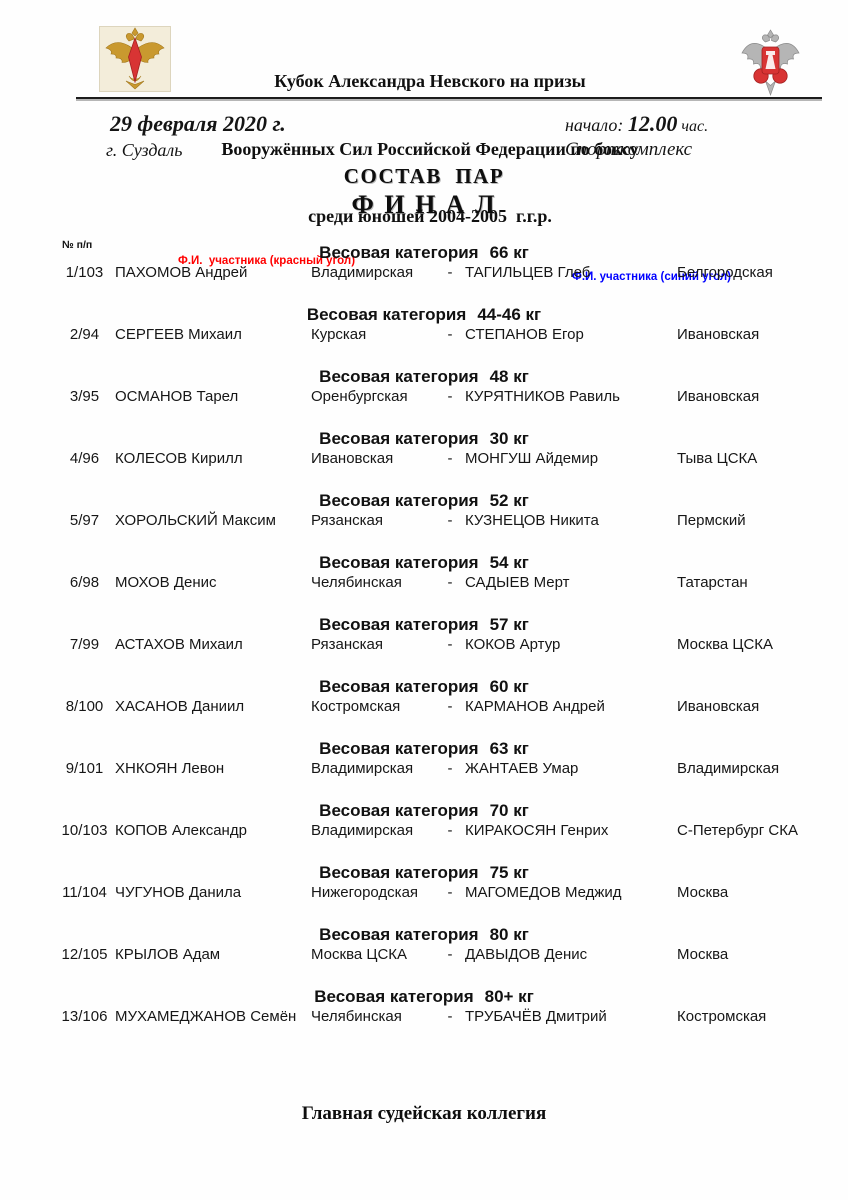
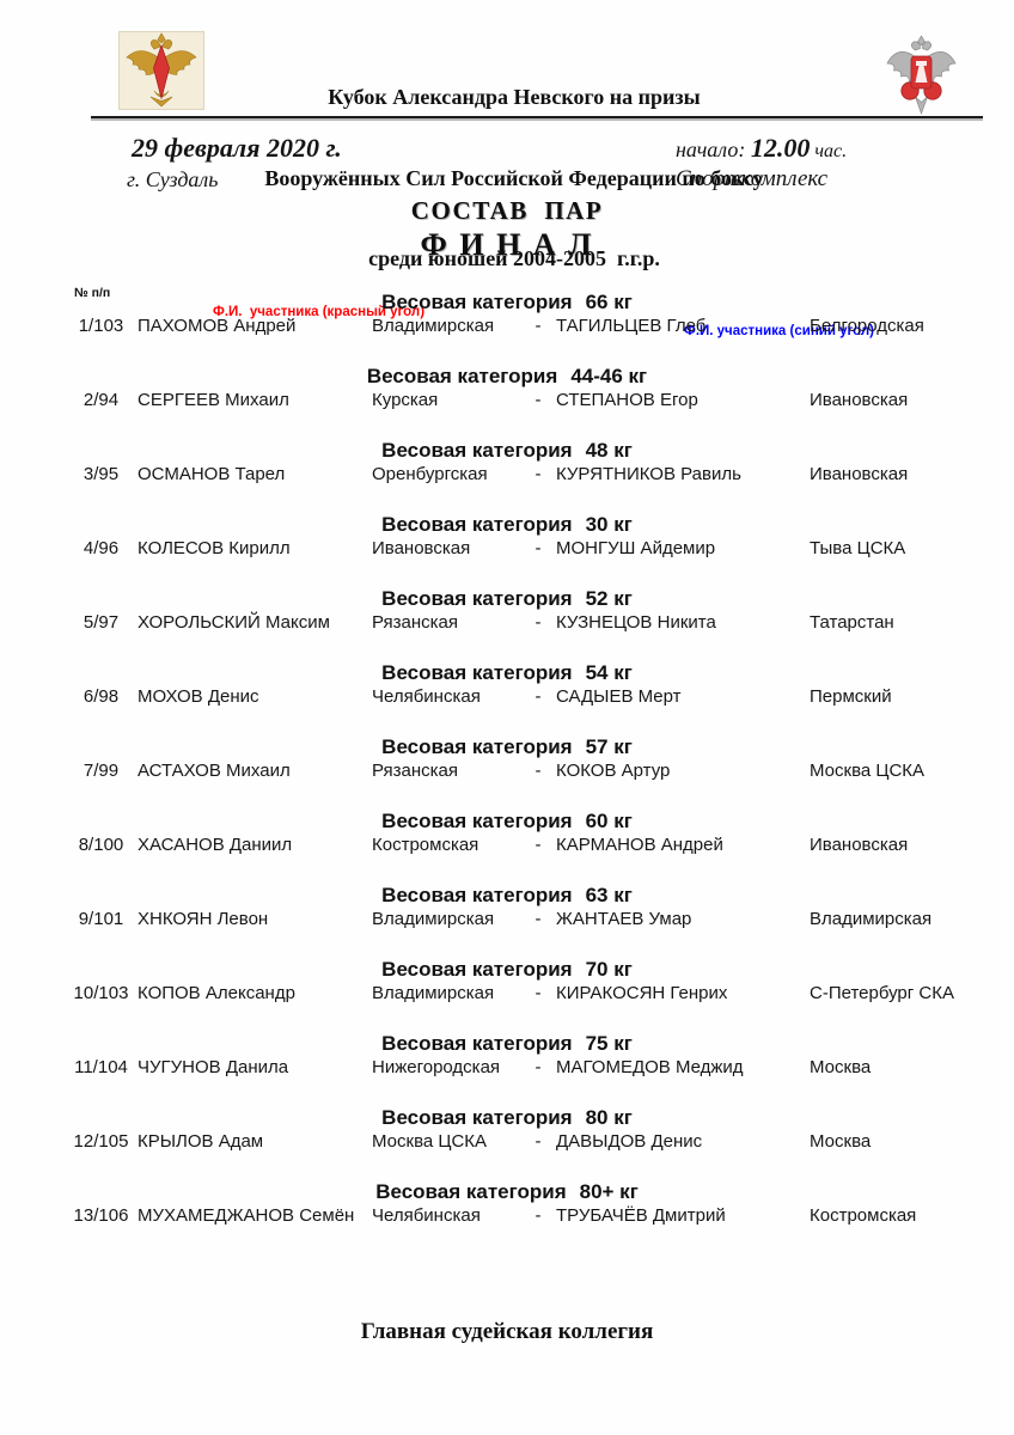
  Кубок Александра Невского на призы
  Вооружённых Сил Российской Федерации по боксу
  среди юношей 2004-2005 г.г.р.
  29 февраля 2020 г.
  начало: 12.00 час.
  г. Суздаль
  Спорткомплекс
  СОСТАВ ПАР
  Ф И Н А Л
  № п/п
  Ф.И. участника (красный угол)
  Ф.И. участника (синий угол)
  Весовая категория 66 кг
  1/103
  ПАХОМОВ Андрей
  Владимирская
  -
  ТАГИЛЬЦЕВ Глеб
  Белгородская
  Весовая категория 44-46 кг
  2/94
  СЕРГЕЕВ Михаил
  Курская
  -
  СТЕПАНОВ Егор
  Ивановская
  Весовая категория 48 кг
  3/95
  ОСМАНОВ Тарел
  Оренбургская
  -
  КУРЯТНИКОВ Равиль
  Ивановская
  Весовая категория 30 кг
  4/96
  КОЛЕСОВ Кирилл
  Ивановская
  -
  МОНГУШ Айдемир
  Тыва ЦСКА
  Весовая категория 52 кг
  5/97
  ХОРОЛЬСКИЙ Максим
  Рязанская
  -
  КУЗНЕЦОВ Никита
- Пермский
+ Татарстан
  Весовая категория 54 кг
  6/98
  МОХОВ Денис
  Челябинская
  -
  САДЫЕВ Мерт
- Татарстан
+ Пермский
  Весовая категория 57 кг
  7/99
  АСТАХОВ Михаил
  Рязанская
  -
  КОКОВ Артур
  Москва ЦСКА
  Весовая категория 60 кг
  8/100
  ХАСАНОВ Даниил
  Костромская
  -
  КАРМАНОВ Андрей
  Ивановская
  Весовая категория 63 кг
  9/101
  ХНКОЯН Левон
  Владимирская
  -
  ЖАНТАЕВ Умар
  Владимирская
  Весовая категория 70 кг
  10/103
  КОПОВ Александр
  Владимирская
  -
  КИРАКОСЯН Генрих
  С-Петербург СКА
  Весовая категория 75 кг
  11/104
  ЧУГУНОВ Данила
  Нижегородская
  -
  МАГОМЕДОВ Меджид
  Москва
  Весовая категория 80 кг
  12/105
  КРЫЛОВ Адам
  Москва ЦСКА
  -
  ДАВЫДОВ Денис
  Москва
  Весовая категория 80+ кг
  13/106
  МУХАМЕДЖАНОВ Семён
  Челябинская
  -
  ТРУБАЧЁВ Дмитрий
  Костромская
  Главная судейская коллегия
